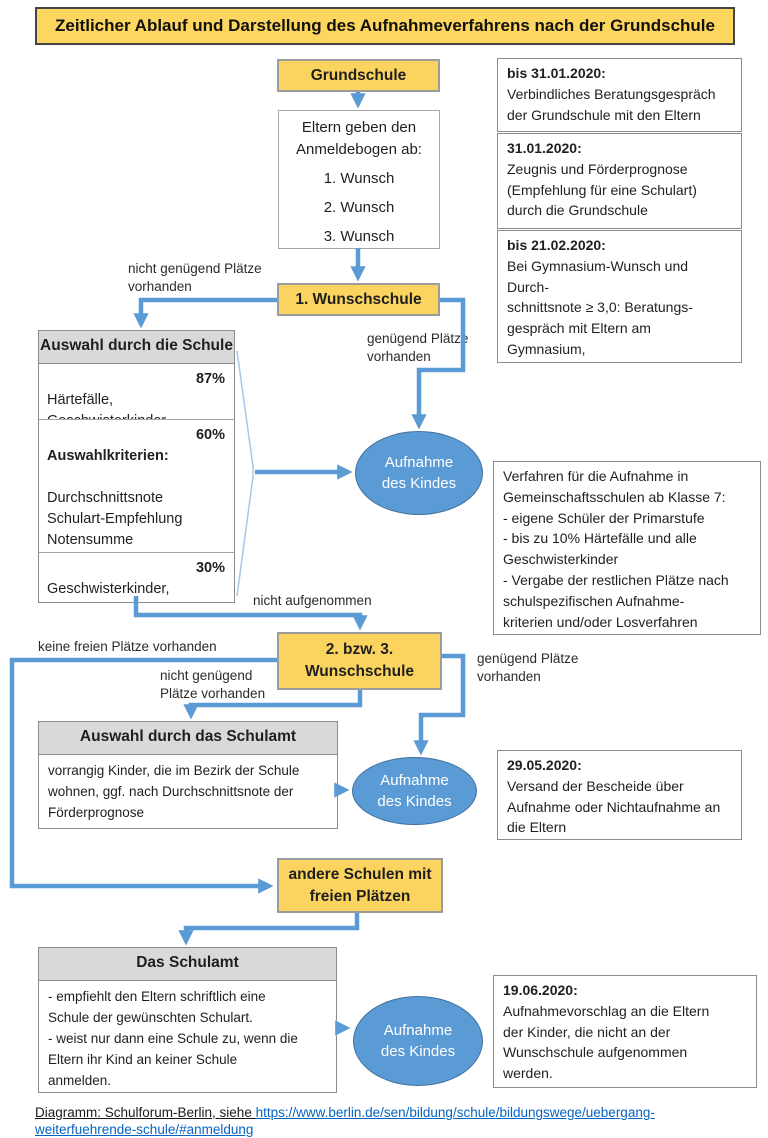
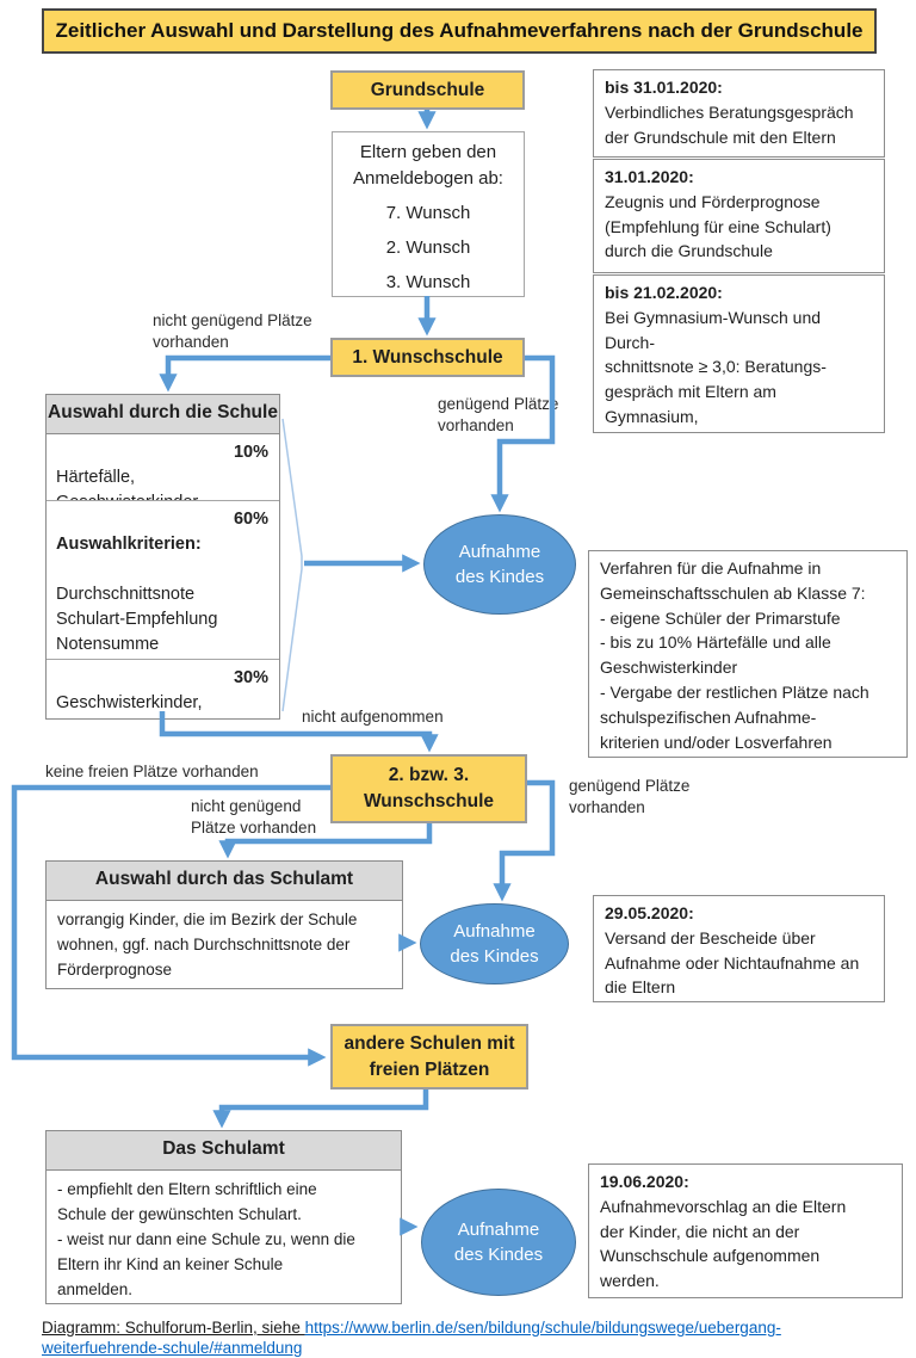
- Zeitlicher Ablauf und Darstellung des Aufnahmeverfahrens nach der Grundschule
+ Zeitlicher Auswahl und Darstellung des Aufnahmeverfahrens nach der Grundschule
  Grundschule
  Eltern geben den
  Anmeldebogen ab:
- 1. Wunsch
+ 7. Wunsch
  2. Wunsch
  3. Wunsch
  1. Wunschschule
  Auswahl durch die Schule
  Härtefälle,
- 87%
+ 10%
  Auswahlkriterien:
  60%
  Durchschnittsnote
  Schulart-Empfehlung
  Notensumme
  Geschwisterkinder,
  30%
  2. bzw. 3.
  Wunschschule
  Auswahl durch das Schulamt
  vorrangig Kinder, die im Bezirk der Schule
  wohnen, ggf. nach Durchschnittsnote der
  Förderprognose
  andere Schulen mit
  freien Plätzen
  Das Schulamt
  - empfiehlt den Eltern schriftlich eine
  Schule der gewünschten Schulart.
  - weist nur dann eine Schule zu, wenn die
  Eltern ihr Kind an keiner Schule
  anmelden.
  Aufnahme
  des Kindes
  Aufnahme
  des Kindes
  Aufnahme
  des Kindes
  nicht genügend Plätze
  vorhanden
  genügend Plätz
  vorhanden
  nicht aufgenommen
  keine freien Plätze vorhanden
  nicht genügend
  Plätze vorhanden
  genügend Plätze
  vorhanden
  bis 31.01.2020:
  Verbindliches Beratungsgespräch
  der Grundschule mit den Eltern
  31.01.2020:
  Zeugnis und Förderprognose
  (Empfehlung für eine Schulart)
  durch die Grundschule
  bis 21.02.2020:
  Bei Gymnasium-Wunsch und Durch-
  schnittsnote ≥ 3,0: Beratungs-
  gespräch mit Eltern am Gymnasium,
  Verfahren für die Aufnahme in
  Gemeinschaftsschulen ab Klasse 7:
  - eigene Schüler der Primarstufe
  - bis zu 10% Härtefälle und alle
  Geschwisterkinder
  - Vergabe der restlichen Plätze nach
  schulspezifischen Aufnahme-
  kriterien und/oder Losverfahren
  29.05.2020:
  Versand der Bescheide über
  Aufnahme oder Nichtaufnahme an
  die Eltern
  19.06.2020:
  Aufnahmevorschlag an die Eltern
  der Kinder, die nicht an der
  Wunschschule aufgenommen
  werden.
  Diagramm: Schulforum-Berlin, siehe https://www.berlin.de/sen/bildung/schule/bildungswege/uebergang-
  weiterfuehrende-schule/#anmeldung
